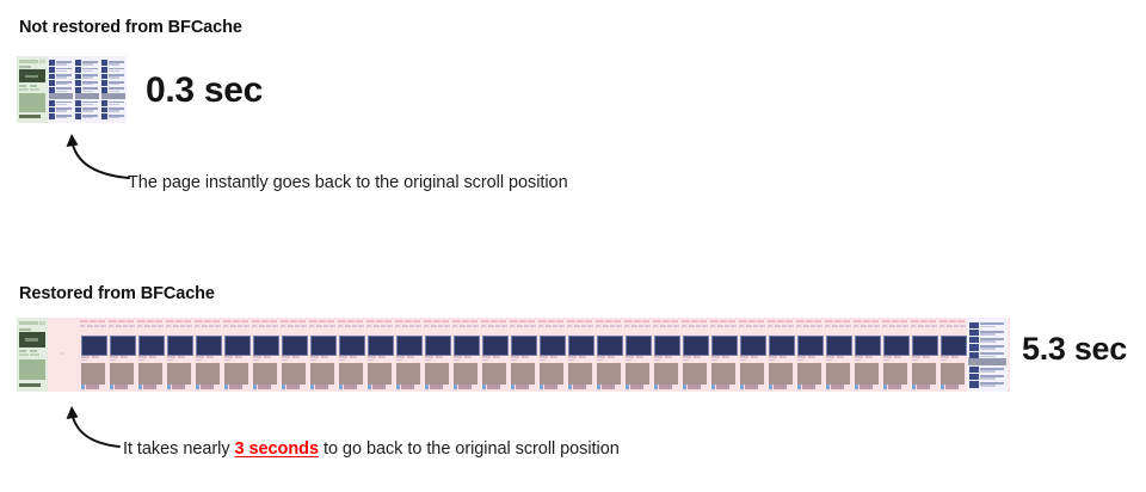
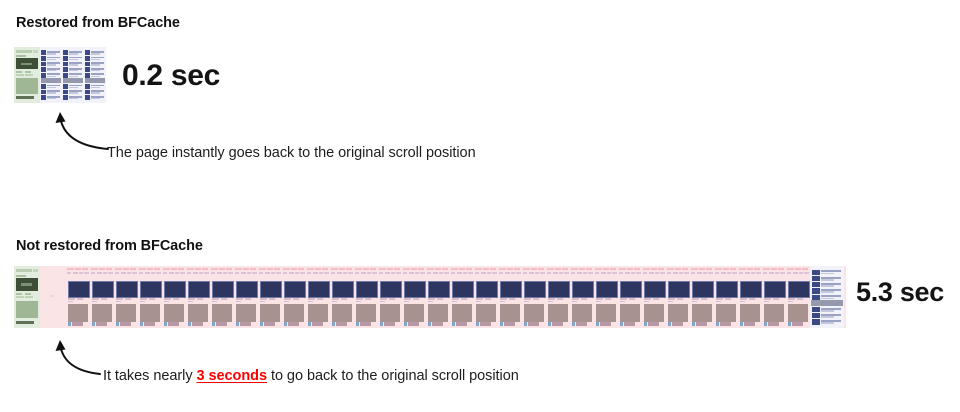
- Not restored from BFCache
+ Restored from BFCache
- 0.3 sec
+ 0.2 sec
  The page instantly goes back to the original scroll position
- Restored from BFCache
+ Not restored from BFCache
  5.3 sec
  It takes nearly 3 seconds to go back to the original scroll position
